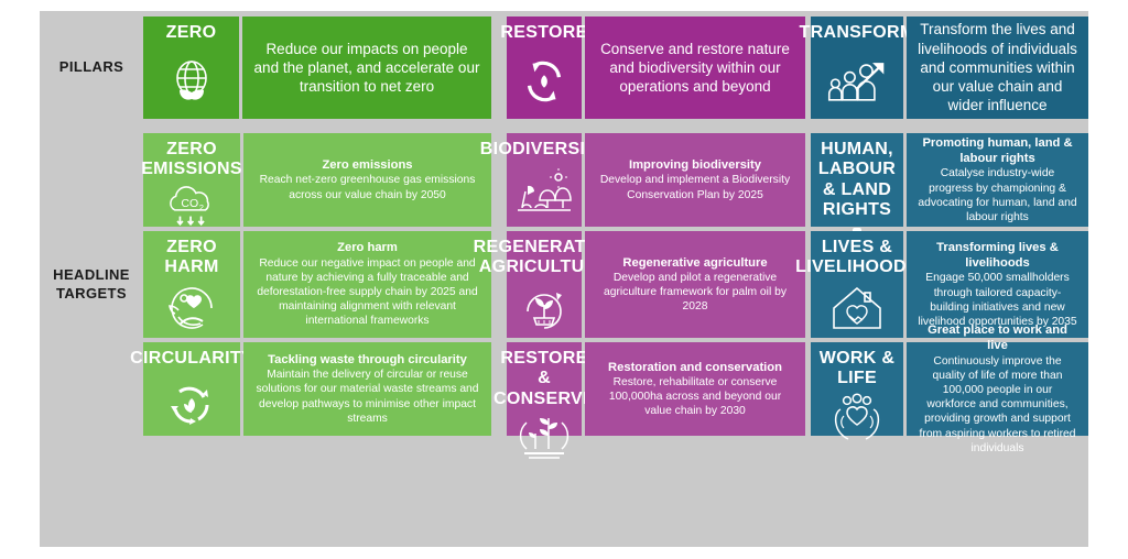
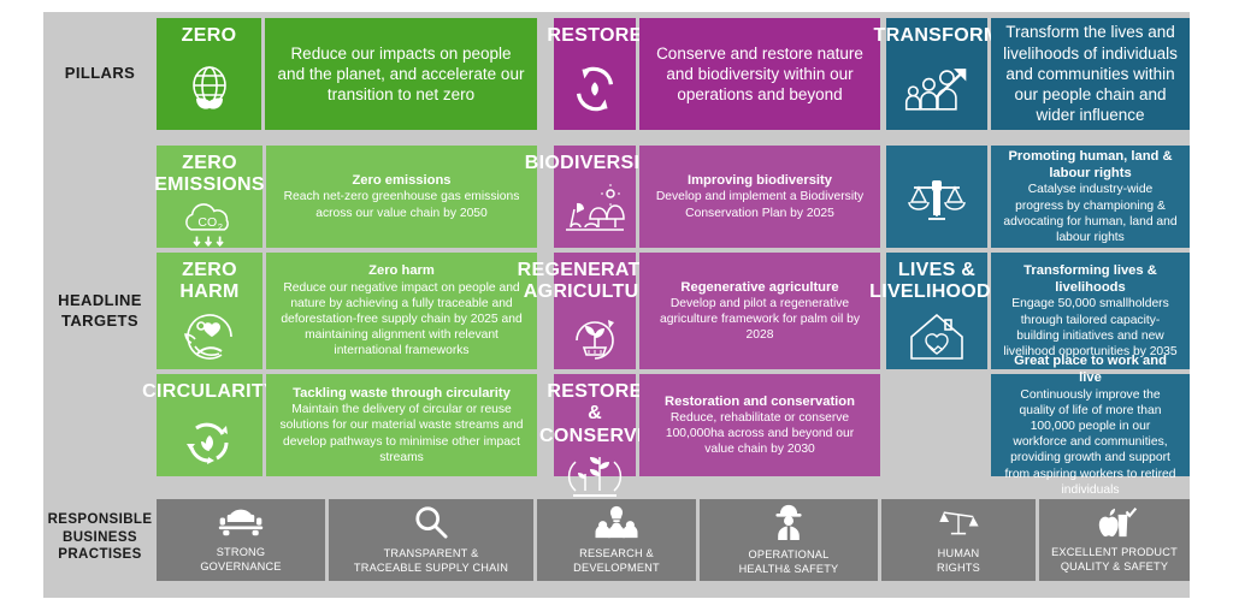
  PILLARS
  ZERO
  Reduce our impacts on people and the planet, and accelerate our transition to net zero
  RESTORE
  Conserve and restore nature and biodiversity within our operations and beyond
  TRANSFOR
- Transform the lives and livelihoods of individuals and communities within our value chain and wider influence
+ Transform the lives and livelihoods of individuals and communities within our people chain and wider influence
  HEADLINE
  TARGETS
  ZERO EMISSIONS
  CO
  2
  Zero emissions
  Reach net-zero greenhouse gas emissions across our value chain by 2050
  ZERO HARM
  Zero harm
  Reduce our negative impact on people and nature by achieving a fully traceable and deforestation-free supply chain by 2025 and maintaining alignment with relevant international frameworks
  CIRCULARIT
  Tackling waste through circularity
  Maintain the delivery of circular or reuse solutions for our material waste streams and develop pathways to minimise other impact streams
  BIODIVERSI
  Improving biodiversity
  Develop and implement a Biodiversity Conservation Plan by 2025
  REGENERAT AGRICULTU
  Regenerative agriculture
  Develop and pilot a regenerative agriculture framework for palm oil by 2028
  RESTORE & CONSERV
  Restoration and conservation
- Restore, rehabilitate or conserve 100,000ha across and beyond our value chain by 2030
+ Reduce, rehabilitate or conserve 100,000ha across and beyond our value chain by 2030
- HUMAN, LABOUR & LAND RIGHTS
  Promoting human, land & labour rights
  Catalyse industry-wide progress by championing & advocating for human, land and labour rights
  LIVES & LIVELIHOOD
  Transforming lives & livelihoods
  Engage 50,000 smallholders through tailored capacity-building initiatives and new livelihood opportunities by 2035
- WORK & LIFE
  Great place to work and live
  Continuously improve the quality of life of more than 100,000 people in our workforce and communities, providing growth and support from aspiring workers to retired individuals
+ RESPONSIBLE
+ BUSINESS
+ PRACTISES
+ STRONG
+ GOVERNANCE
+ TRANSPARENT &
+ TRACEABLE SUPPLY CHAIN
+ RESEARCH &
+ DEVELOPMENT
+ OPERATIONAL
+ HEALTH& SAFETY
+ HUMAN
+ RIGHTS
+ EXCELLENT PRODUCT
+ QUALITY & SAFETY
